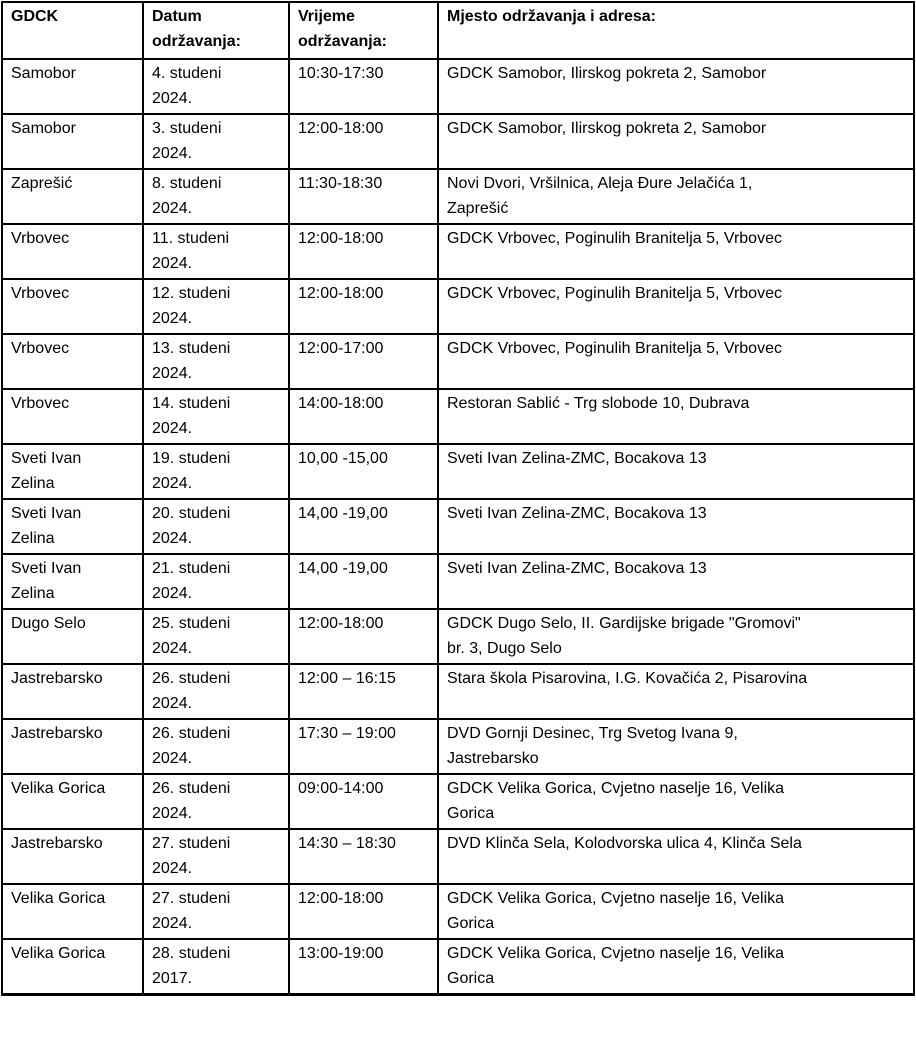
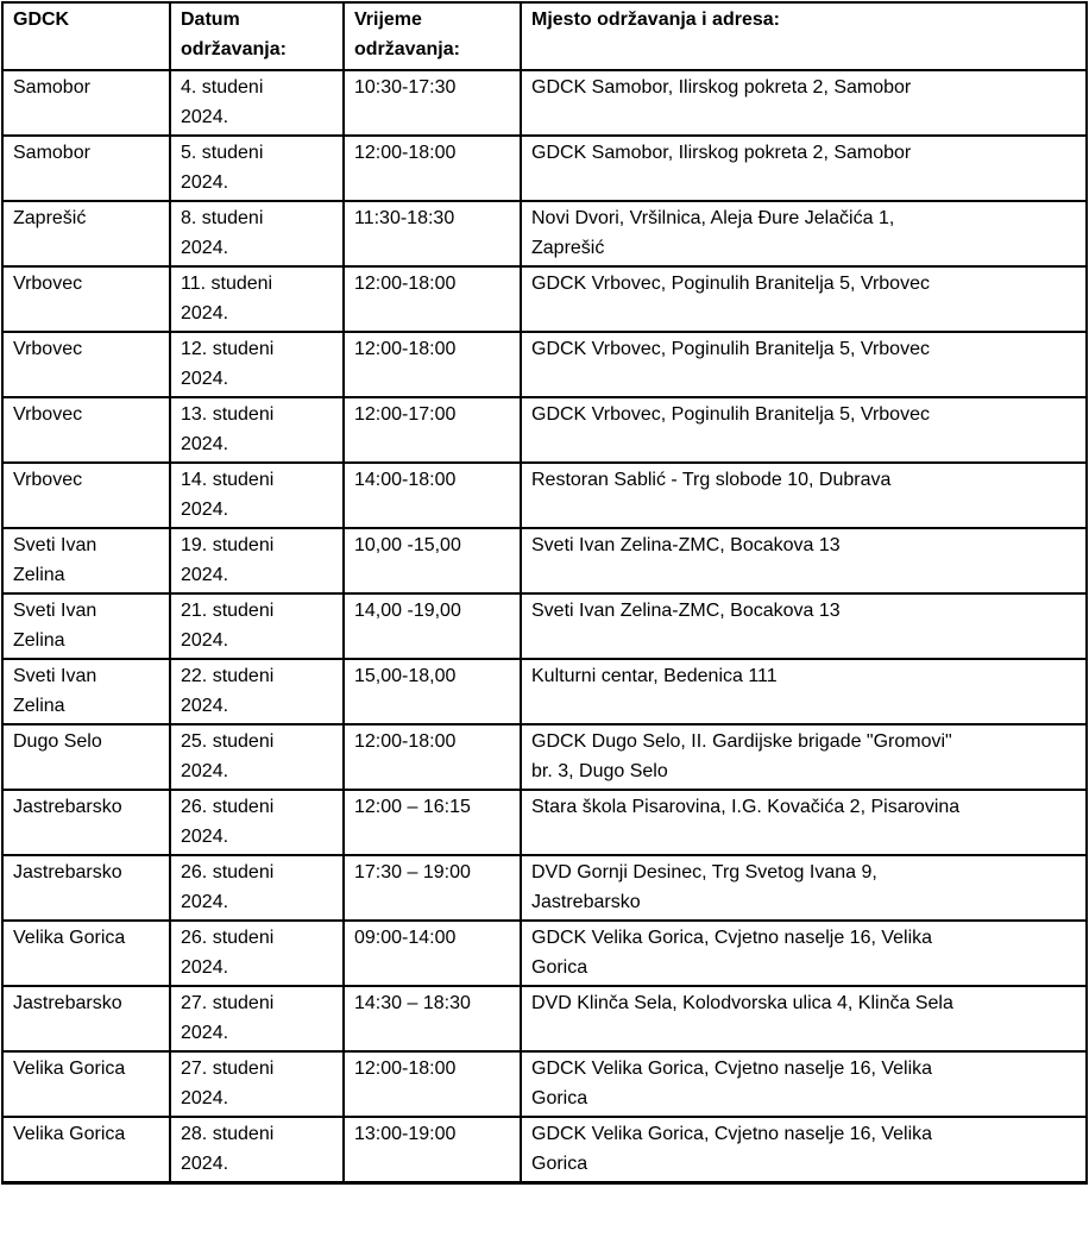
  GDCK	Datum održavanja:	Vrijeme održavanja:	Mjesto održavanja i adresa:
  Samobor	4. studeni 2024.	10:30-17:30	GDCK Samobor, Ilirskog pokreta 2, Samobor
- Samobor	3. studeni 2024.	12:00-18:00	GDCK Samobor, Ilirskog pokreta 2, Samobor
+ Samobor	5. studeni 2024.	12:00-18:00	GDCK Samobor, Ilirskog pokreta 2, Samobor
  Zaprešić	8. studeni 2024.	11:30-18:30	Novi Dvori, Vršilnica, Aleja Đure Jelačića 1, Zaprešić
  Vrbovec	11. studeni 2024.	12:00-18:00	GDCK Vrbovec, Poginulih Branitelja 5, Vrbovec
  Vrbovec	12. studeni 2024.	12:00-18:00	GDCK Vrbovec, Poginulih Branitelja 5, Vrbovec
  Vrbovec	13. studeni 2024.	12:00-17:00	GDCK Vrbovec, Poginulih Branitelja 5, Vrbovec
  Vrbovec	14. studeni 2024.	14:00-18:00	Restoran Sablić - Trg slobode 10, Dubrava
  Sveti Ivan Zelina	19. studeni 2024.	10,00 -15,00	Sveti Ivan Zelina-ZMC, Bocakova 13
- Sveti Ivan Zelina	20. studeni 2024.	14,00 -19,00	Sveti Ivan Zelina-ZMC, Bocakova 13
  Sveti Ivan Zelina	21. studeni 2024.	14,00 -19,00	Sveti Ivan Zelina-ZMC, Bocakova 13
+ Sveti Ivan Zelina	22. studeni 2024.	15,00-18,00	Kulturni centar, Bedenica 111
  Dugo Selo	25. studeni 2024.	12:00-18:00	GDCK Dugo Selo, II. Gardijske brigade "Gromovi" br. 3, Dugo Selo
  Jastrebarsko	26. studeni 2024.	12:00 – 16:15	Stara škola Pisarovina, I.G. Kovačića 2, Pisarovina
  Jastrebarsko	26. studeni 2024.	17:30 – 19:00	DVD Gornji Desinec, Trg Svetog Ivana 9, Jastrebarsko
  Velika Gorica	26. studeni 2024.	09:00-14:00	GDCK Velika Gorica, Cvjetno naselje 16, Velika Gorica
  Jastrebarsko	27. studeni 2024.	14:30 – 18:30	DVD Klinča Sela, Kolodvorska ulica 4, Klinča Sela
  Velika Gorica	27. studeni 2024.	12:00-18:00	GDCK Velika Gorica, Cvjetno naselje 16, Velika Gorica
- Velika Gorica	28. studeni 2017.	13:00-19:00	GDCK Velika Gorica, Cvjetno naselje 16, Velika Gorica
+ Velika Gorica	28. studeni 2024.	13:00-19:00	GDCK Velika Gorica, Cvjetno naselje 16, Velika Gorica
